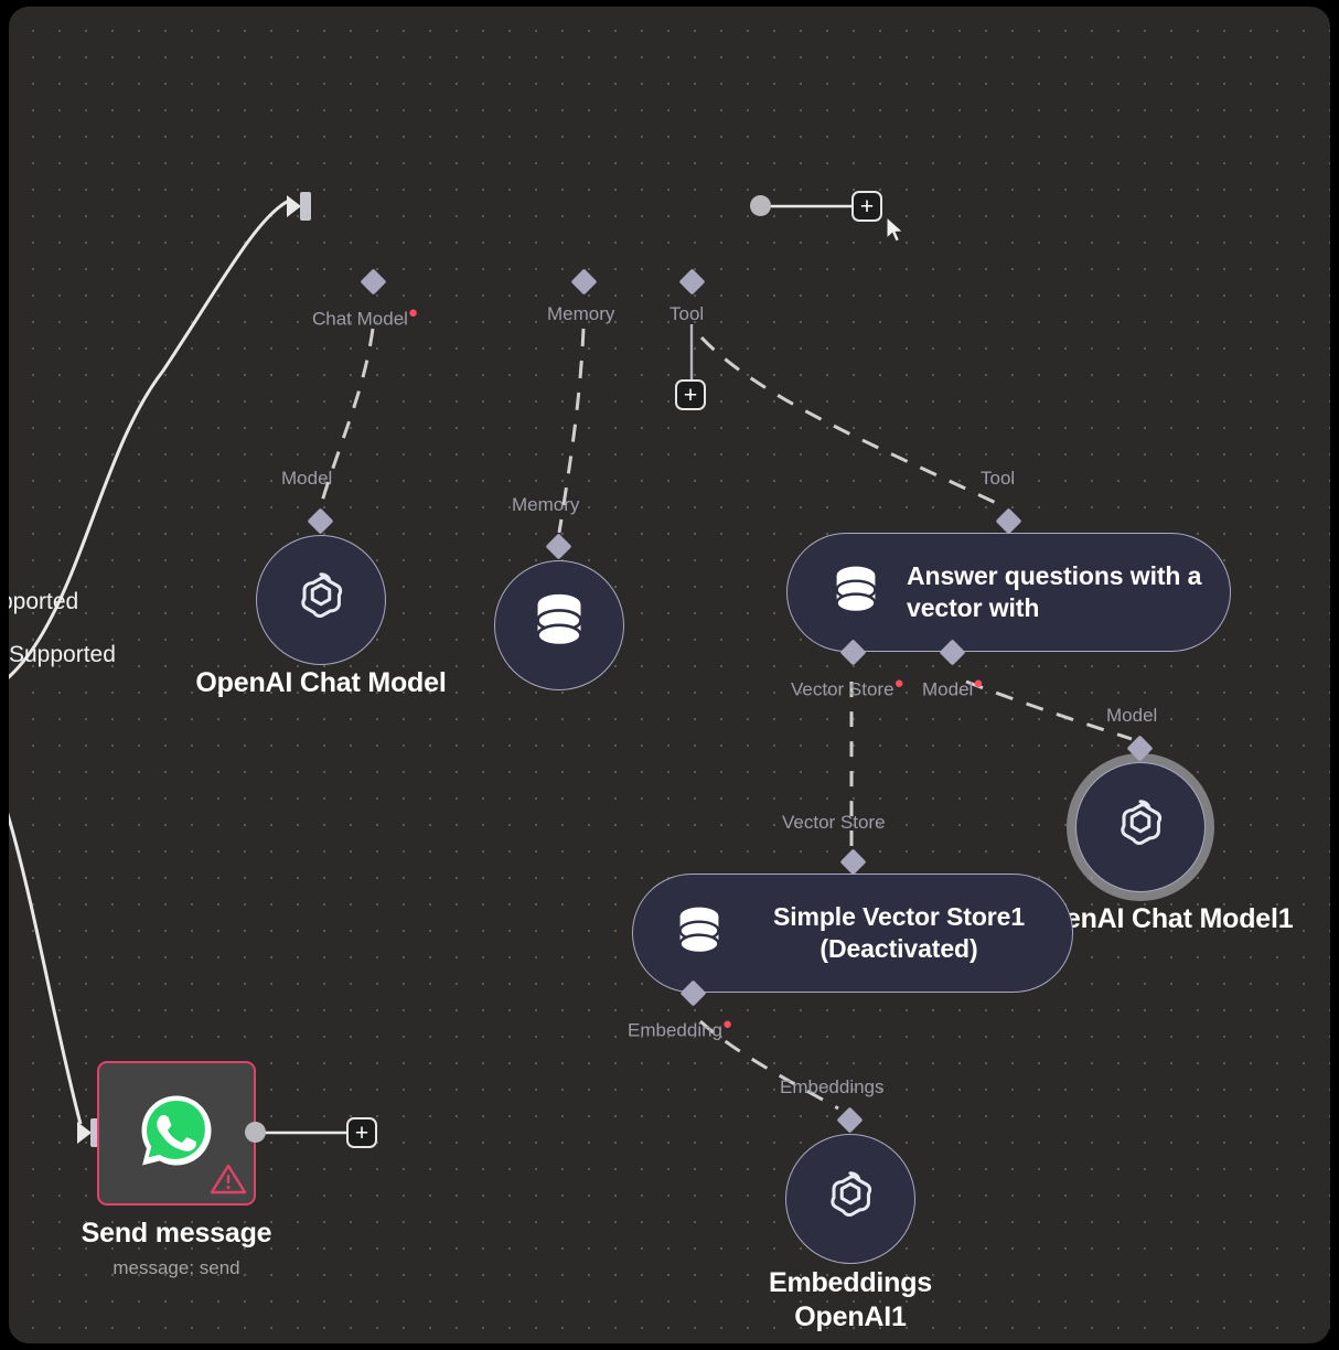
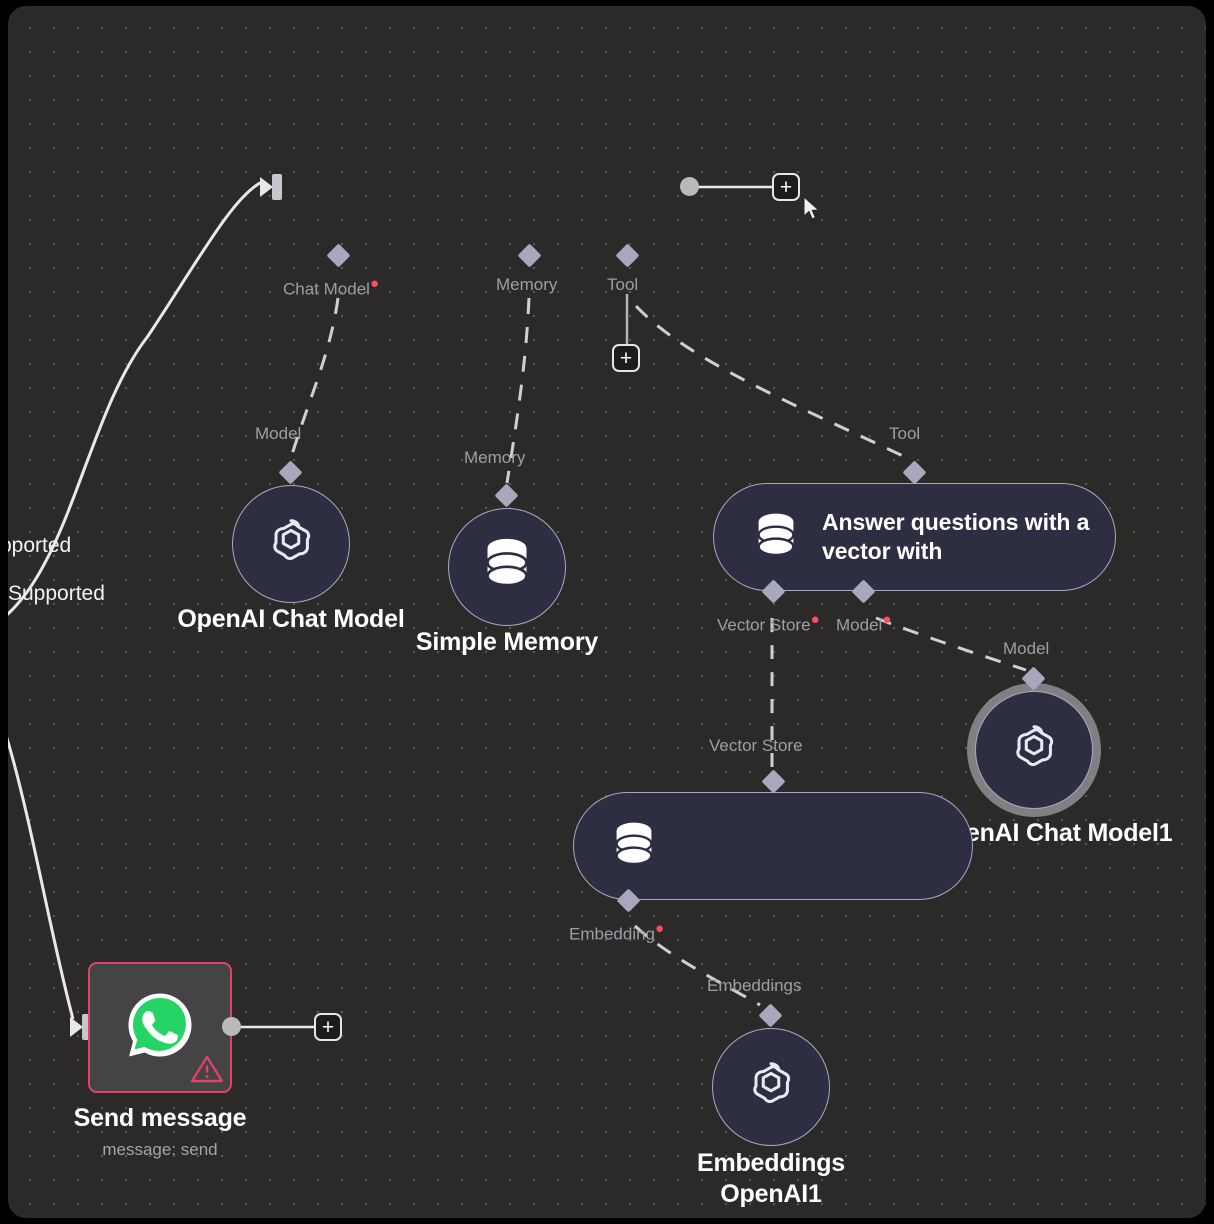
  ported
  Supported
  +
  Chat Model●
  Memory
  Tool
  +
  OpenAI Chat Model
+ Simple Memory
  Answer questions with a vector with
  Vector Store●
  Model●
  enAI Chat Model1
- Simple Vector Store1 (Deactivated)
  Embedding●
  Embeddings
  OpenAI1
  +
  Send message
  message: send
  Model
  Memory
  Tool
  Vector Store
  Model
  Embeddings
